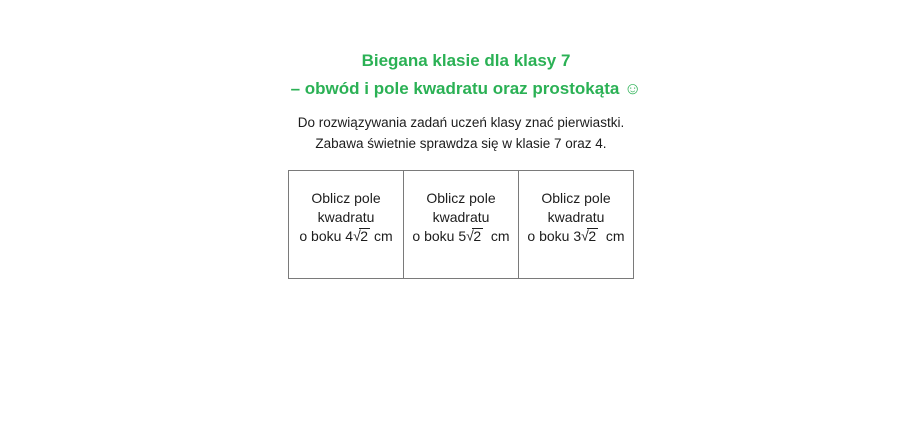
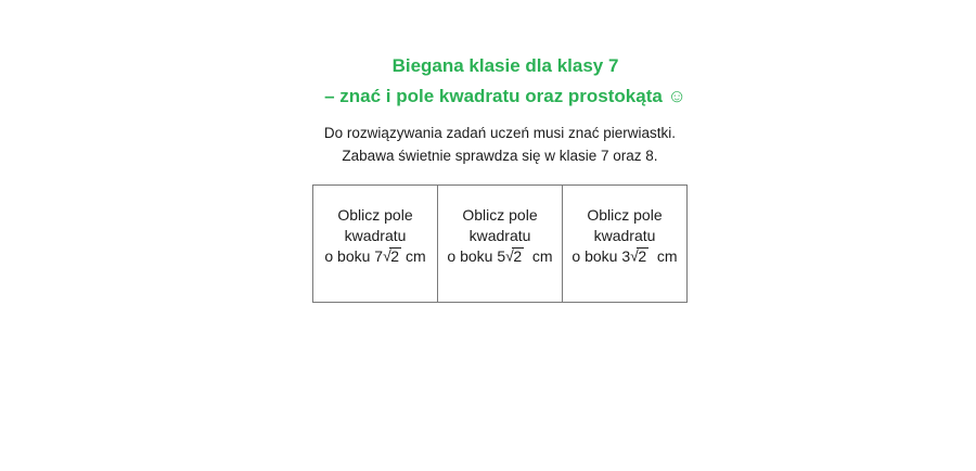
  Biegana klasie dla klasy 7
- – obwód i pole kwadratu oraz prostokąta ☺
+ – znać i pole kwadratu oraz prostokąta ☺
- Do rozwiązywania zadań uczeń klasy znać pierwiastki.
+ Do rozwiązywania zadań uczeń musi znać pierwiastki.
- Zabawa świetnie sprawdza się w klasie 7 oraz 4.
+ Zabawa świetnie sprawdza się w klasie 7 oraz 8.
- Oblicz pole kwadratu o boku 4√2 cm	Oblicz pole kwadratu o boku 5√2 cm	Oblicz pole kwadratu o boku 3√2 cm
+ Oblicz pole kwadratu o boku 7√2 cm	Oblicz pole kwadratu o boku 5√2 cm	Oblicz pole kwadratu o boku 3√2 cm
